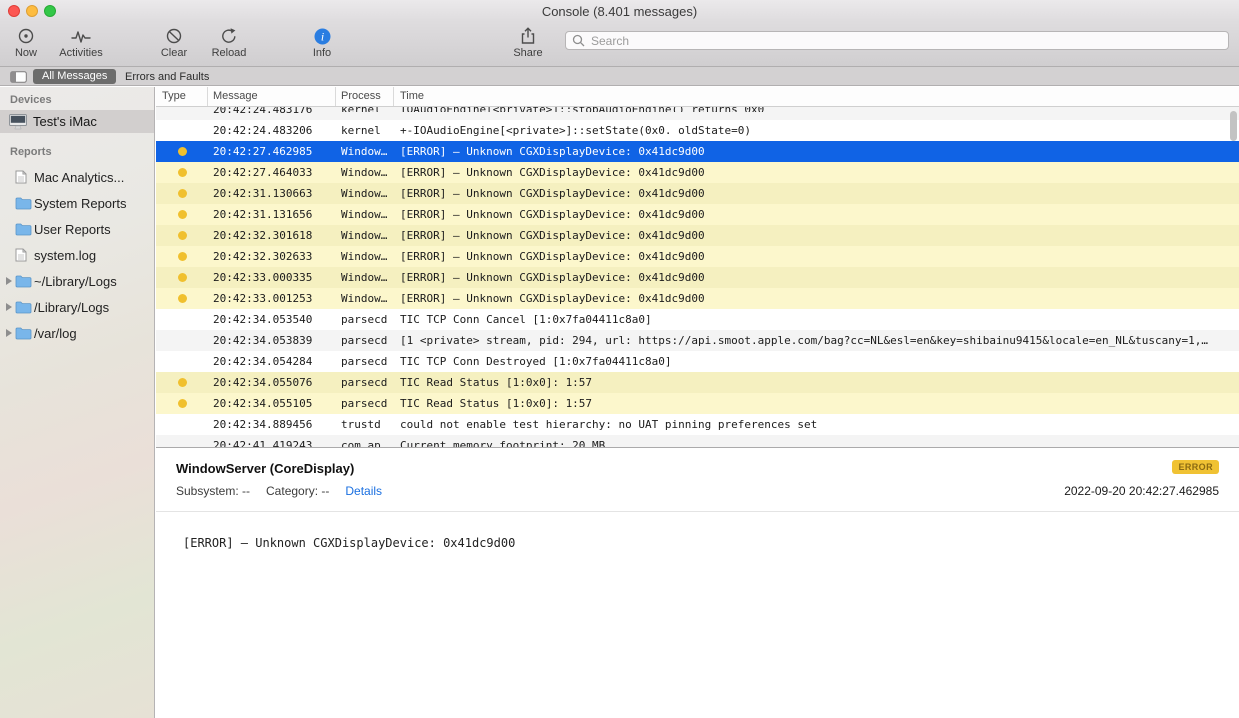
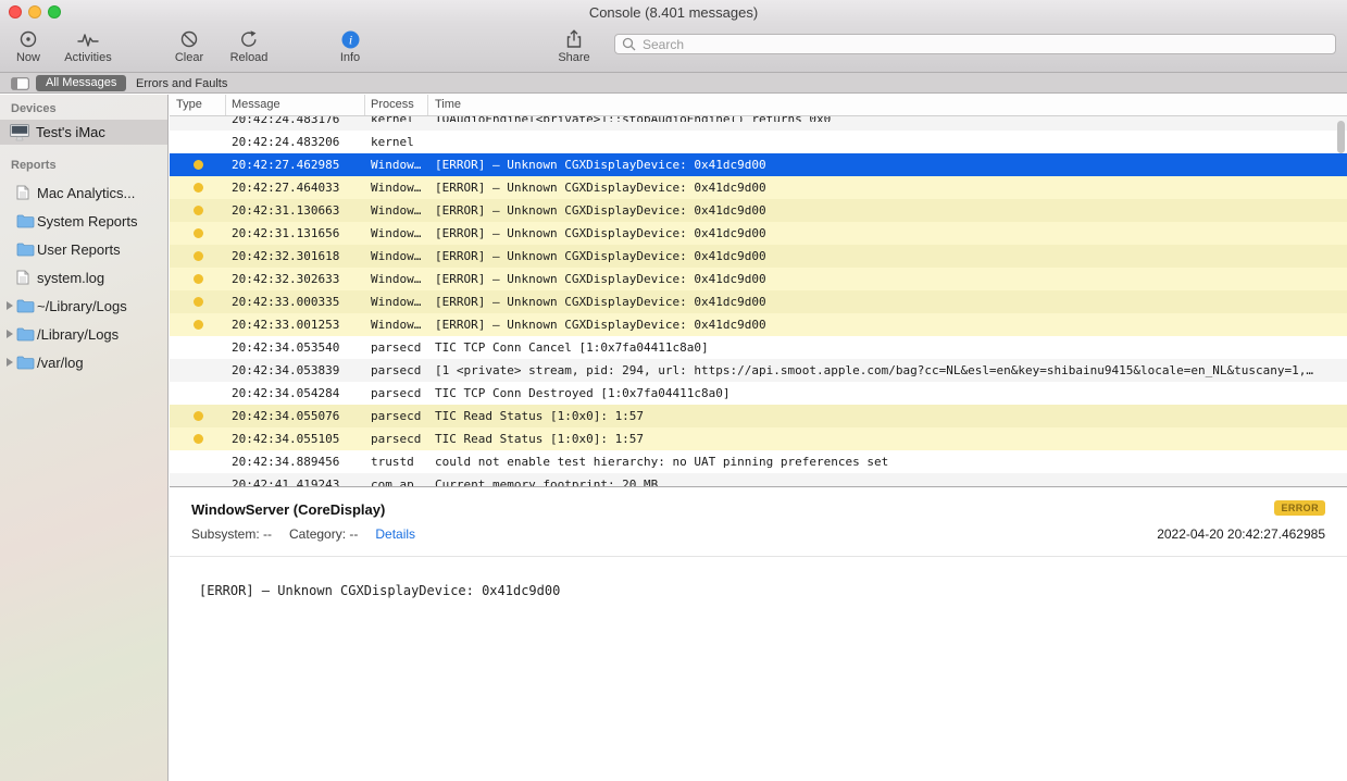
  Console (8.401 messages)
  Now
  Activities
  Clear
  Reload
  i
  Info
  Share
  Search
  All Messages
  Errors and Faults
  Devices
  Test's iMac
  Reports
  Mac Analytics...
  System Reports
  User Reports
  system.log
  ~/Library/Logs
  /Library/Logs
  /var/log
  Type
  Message
  Process
  Time
  20:42:24.483176
  kernel
  IOAudioEngine[<private>]::stopAudioEngine() returns 0x0
  20:42:24.483206
  kernel
- +-IOAudioEngine[<private>]::setState(0x0. oldState=0)
  20:42:27.462985
  Window…
  [ERROR] — Unknown CGXDisplayDevice: 0x41dc9d00
  20:42:27.464033
  Window…
  [ERROR] — Unknown CGXDisplayDevice: 0x41dc9d00
  20:42:31.130663
  Window…
  [ERROR] — Unknown CGXDisplayDevice: 0x41dc9d00
  20:42:31.131656
  Window…
  [ERROR] — Unknown CGXDisplayDevice: 0x41dc9d00
  20:42:32.301618
  Window…
  [ERROR] — Unknown CGXDisplayDevice: 0x41dc9d00
  20:42:32.302633
  Window…
  [ERROR] — Unknown CGXDisplayDevice: 0x41dc9d00
  20:42:33.000335
  Window…
  [ERROR] — Unknown CGXDisplayDevice: 0x41dc9d00
  20:42:33.001253
  Window…
  [ERROR] — Unknown CGXDisplayDevice: 0x41dc9d00
  20:42:34.053540
  parsecd
  TIC TCP Conn Cancel [1:0x7fa04411c8a0]
  20:42:34.053839
  parsecd
  [1 <private> stream, pid: 294, url: https://api.smoot.apple.com/bag?cc=NL&esl=en&key=shibainu9415&locale=en_NL&tuscany=1,…
  20:42:34.054284
  parsecd
  TIC TCP Conn Destroyed [1:0x7fa04411c8a0]
  20:42:34.055076
  parsecd
  TIC Read Status [1:0x0]: 1:57
  20:42:34.055105
  parsecd
  TIC Read Status [1:0x0]: 1:57
  20:42:34.889456
  trustd
  could not enable test hierarchy: no UAT pinning preferences set
  20:42:41.419243
  com.ap…
  Current memory footprint: 20 MB
  WindowServer (CoreDisplay)
  ERROR
  Subsystem: --
  Category: --
  Details
- 2022-09-20 20:42:27.462985
+ 2022-04-20 20:42:27.462985
  [ERROR] — Unknown CGXDisplayDevice: 0x41dc9d00
